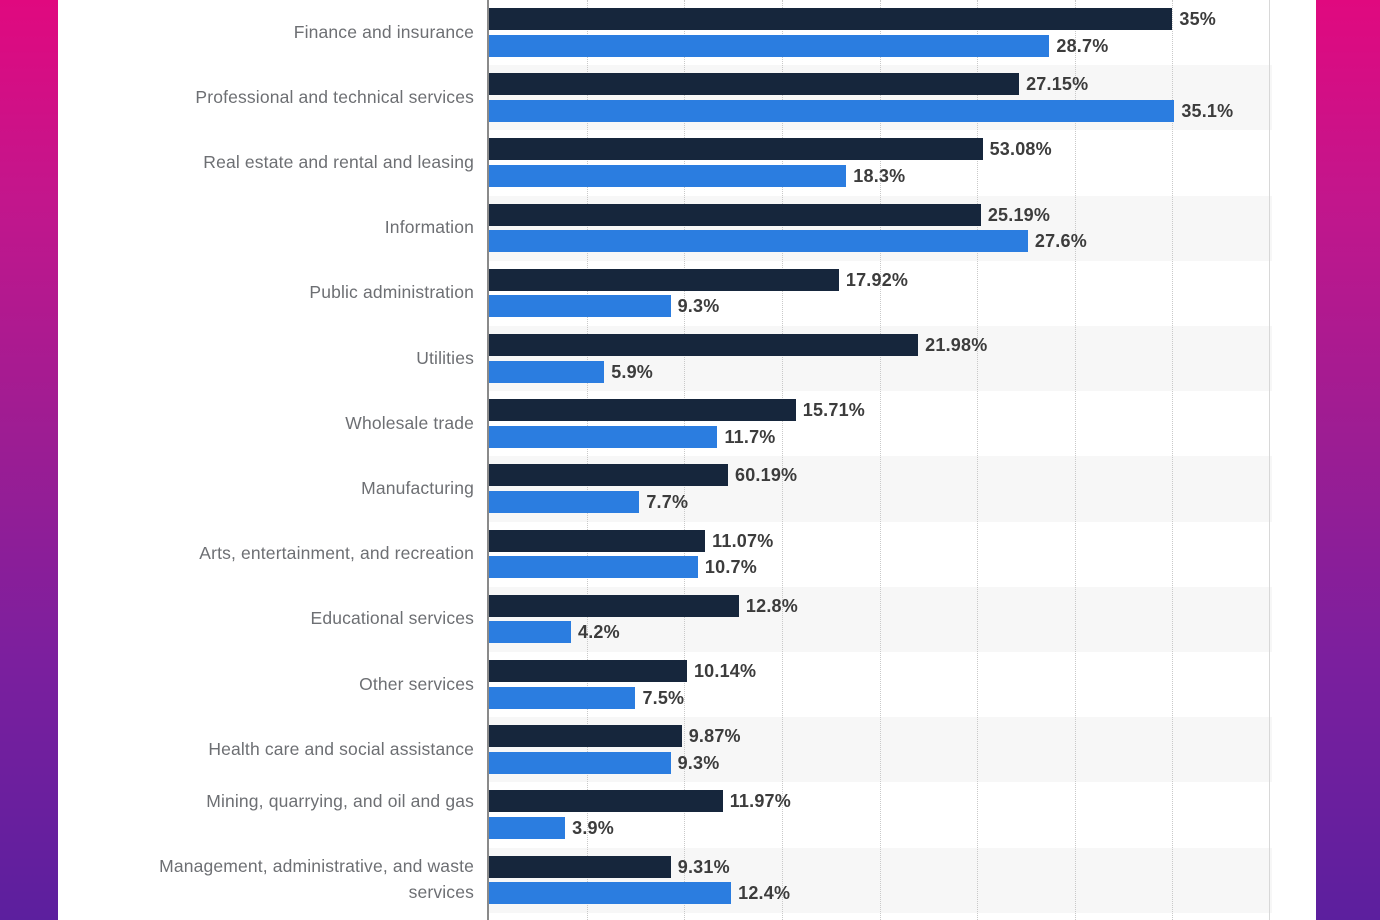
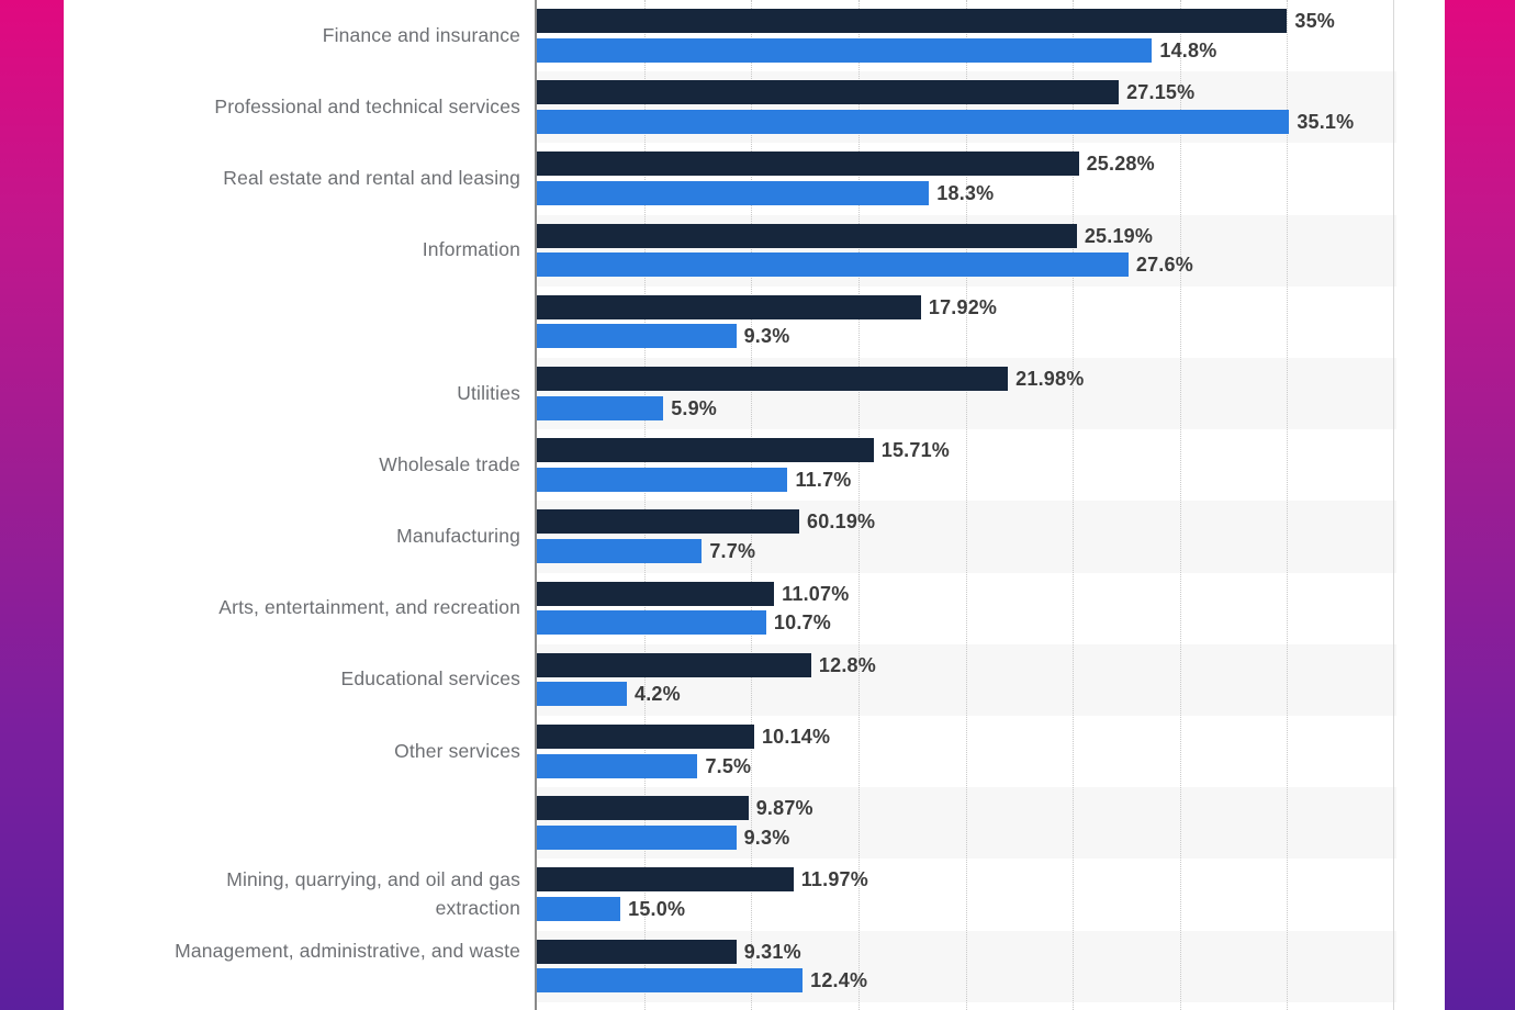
  Finance and insurance
  35%
- 28.7%
+ 14.8%
  Professional and technical services
  27.15%
  35.1%
  Real estate and rental and leasing
- 53.08%
+ 25.28%
  18.3%
  Information
  25.19%
  27.6%
- Public administration
  17.92%
  9.3%
  Utilities
  21.98%
  5.9%
  Wholesale trade
  15.71%
  11.7%
  Manufacturing
  60.19%
  7.7%
  Arts, entertainment, and recreation
  11.07%
  10.7%
  Educational services
  12.8%
  4.2%
  Other services
  10.14%
  7.5%
- Health care and social assistance
  9.87%
  9.3%
  Mining, quarrying, and oil and gas
+ extraction
  11.97%
- 3.9%
+ 15.0%
  Management, administrative, and waste
- services
  9.31%
  12.4%
